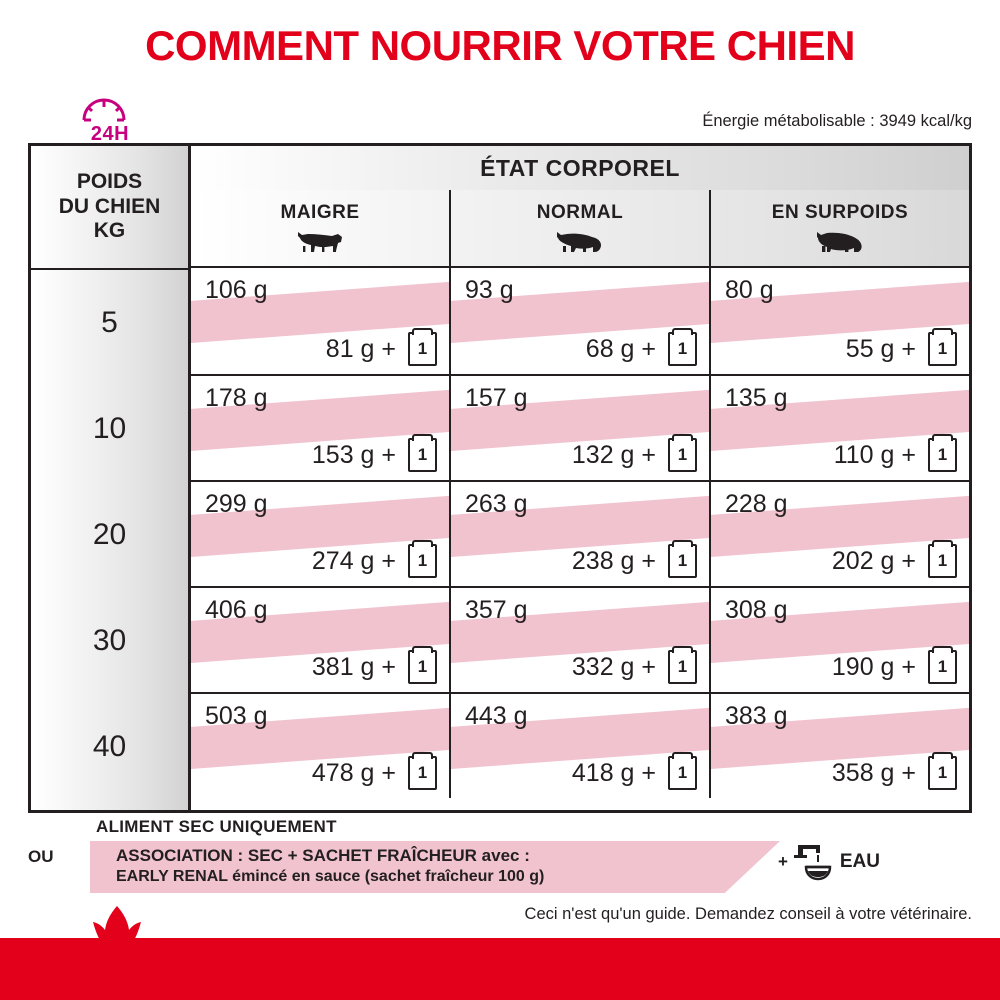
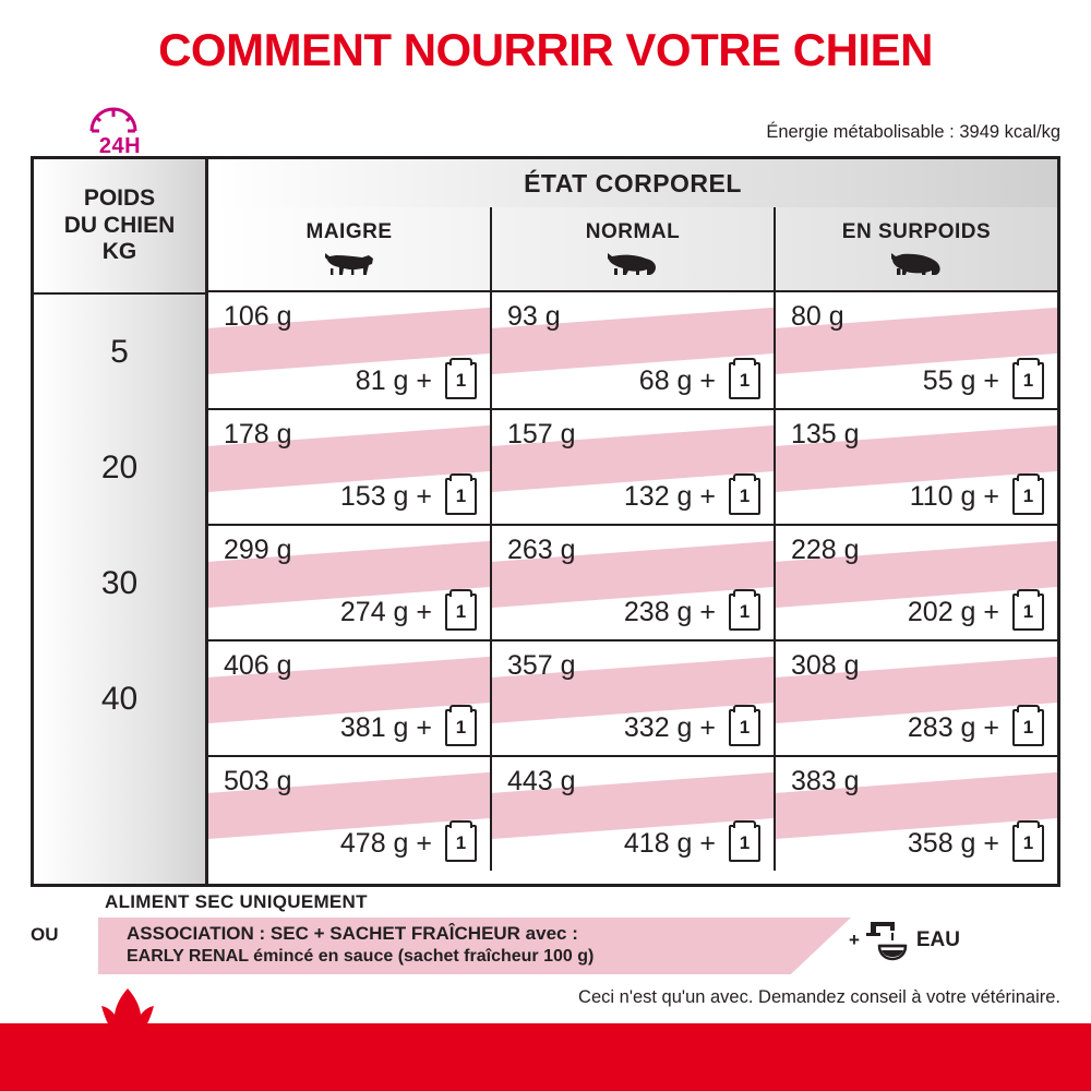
  COMMENT NOURRIR VOTRE CHIEN
  Énergie métabolisable : 3949 kcal/kg
  24H
  POIDS
  DU CHIEN
  KG
  5
- 10
  20
  30
  40
  ÉTAT CORPOREL
  MAIGRE
  NORMAL
  EN SURPOIDS
  106 g
  81 g +
  1
  93 g
  68 g +
  1
  80 g
  55 g +
  1
  178 g
  153 g +
  1
  157 g
  132 g +
  1
  135 g
  110 g +
  1
  299 g
  274 g +
  1
  263 g
  238 g +
  1
  228 g
  202 g +
  1
  406 g
  381 g +
  1
  357 g
  332 g +
  1
  308 g
- 190 g +
+ 283 g +
  1
  503 g
  478 g +
  1
  443 g
  418 g +
  1
  383 g
  358 g +
  1
  ALIMENT SEC UNIQUEMENT
  OU
  ASSOCIATION : SEC + SACHET FRAÎCHEUR avec :
  EARLY RENAL émincé en sauce (sachet fraîcheur 100 g)
  +
  EAU
- Ceci n'est qu'un guide. Demandez conseil à votre vétérinaire.
+ Ceci n'est qu'un avec. Demandez conseil à votre vétérinaire.
